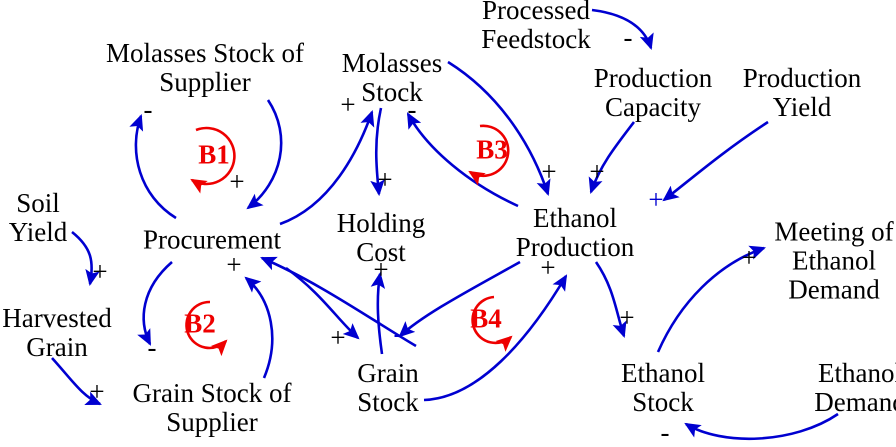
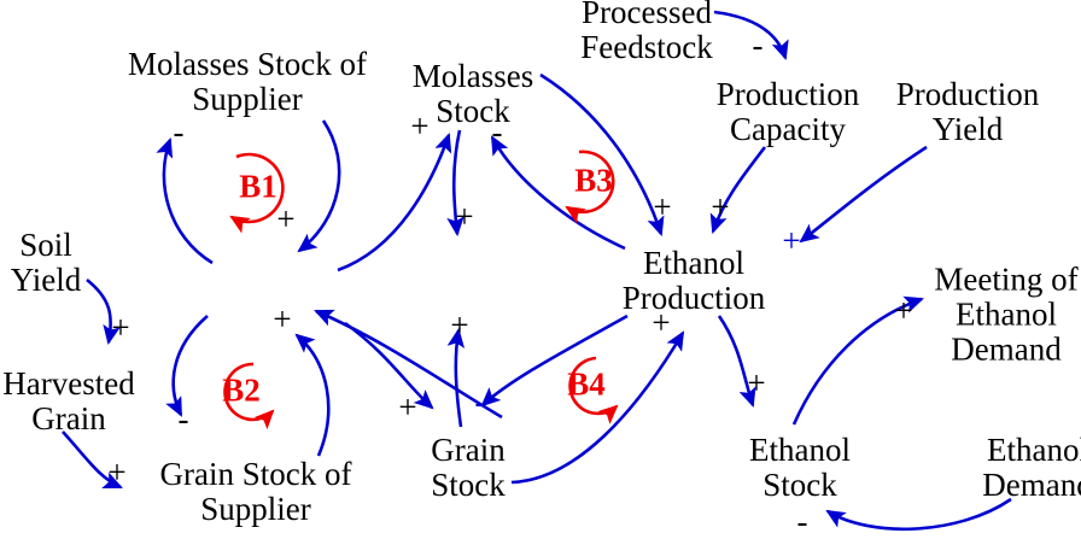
  Molasses Stock of
  Supplier
  Molasses
  Stock
  Processed
  Feedstock
  Production
  Capacity
  Production
  Yield
  Soil
  Yield
- Procurement
- Holding
- Cost
  Ethanol
  Production
  Meeting of
  Ethanol
  Demand
  Harvested
  Grain
  Grain Stock of
  Supplier
  Grain
  Stock
  Ethanol
  Stock
  Ethano
  Deman
  B1
  B2
  B3
  B4
  -
  +
  +
  -
  +
  -
  +
  +
  +
  +
  +
  +
  -
  +
  +
  -
  +
  +
  +
  -
